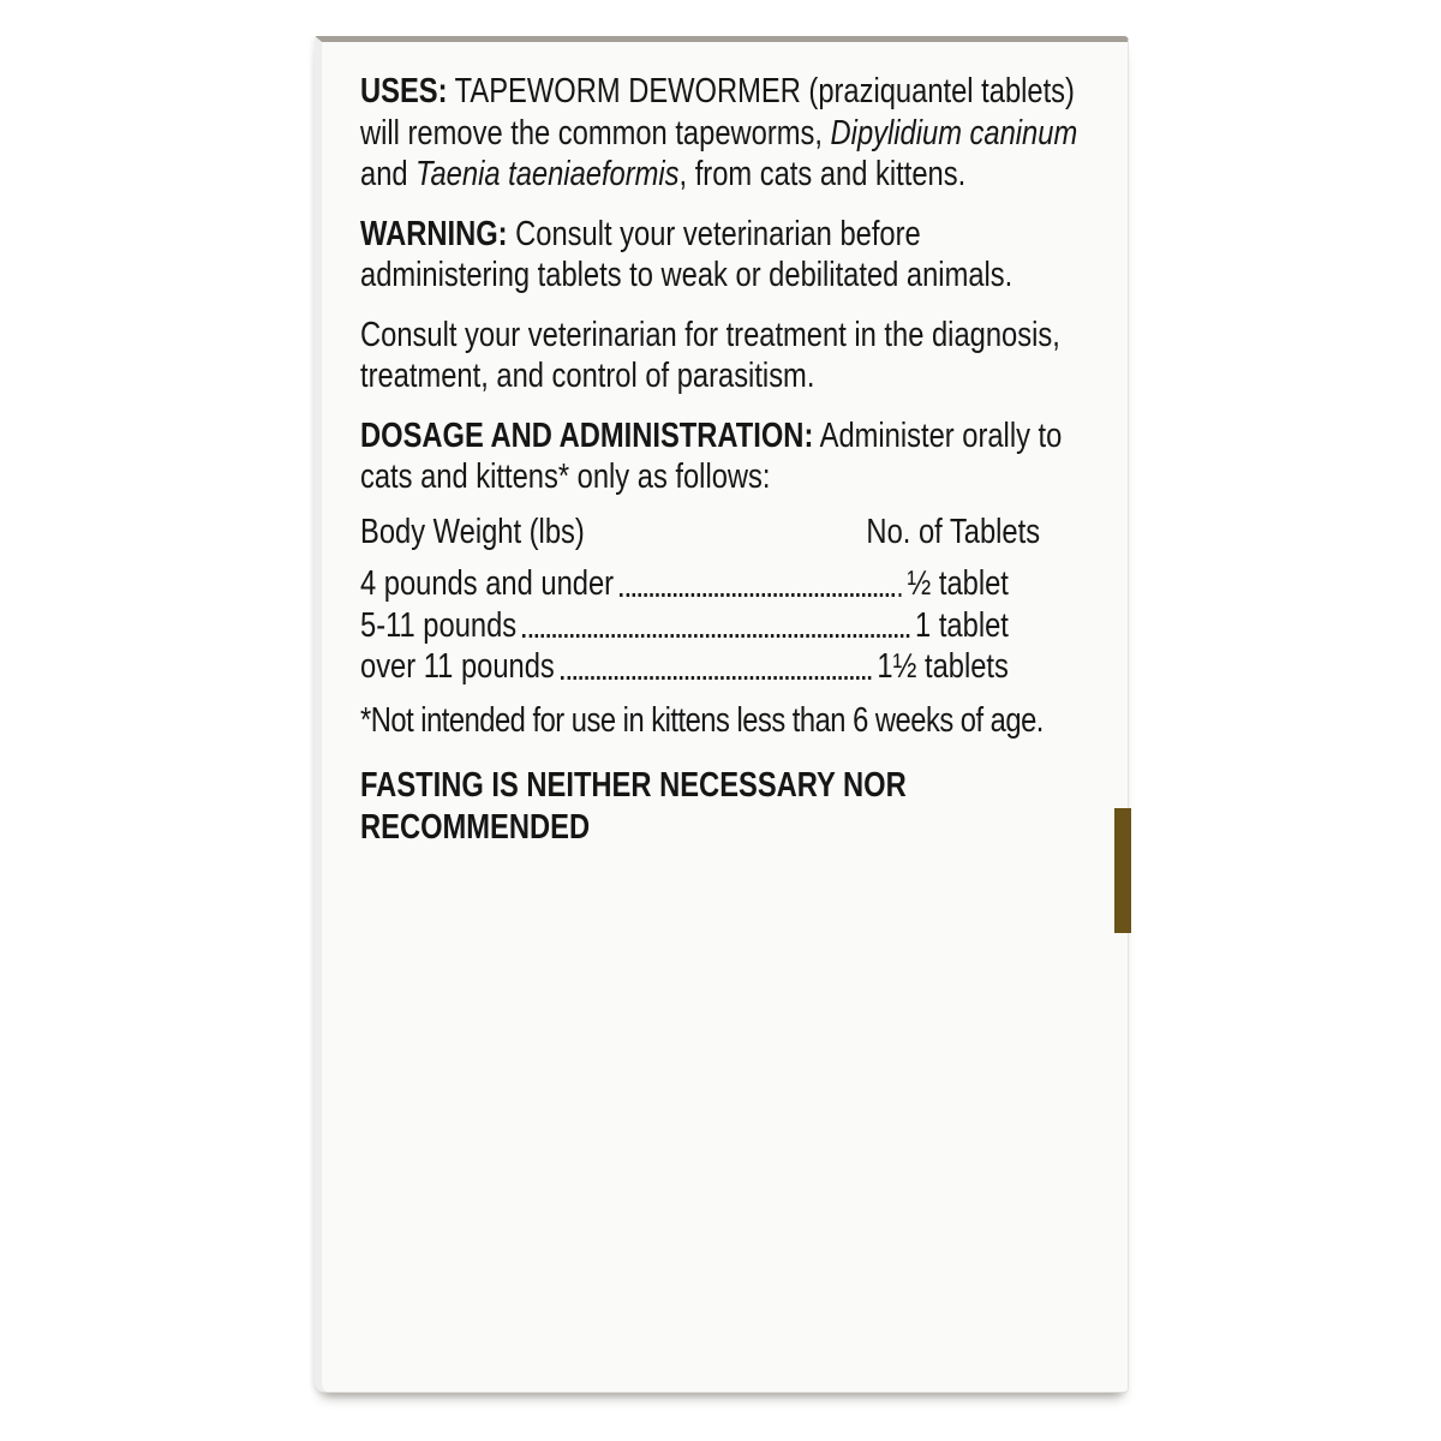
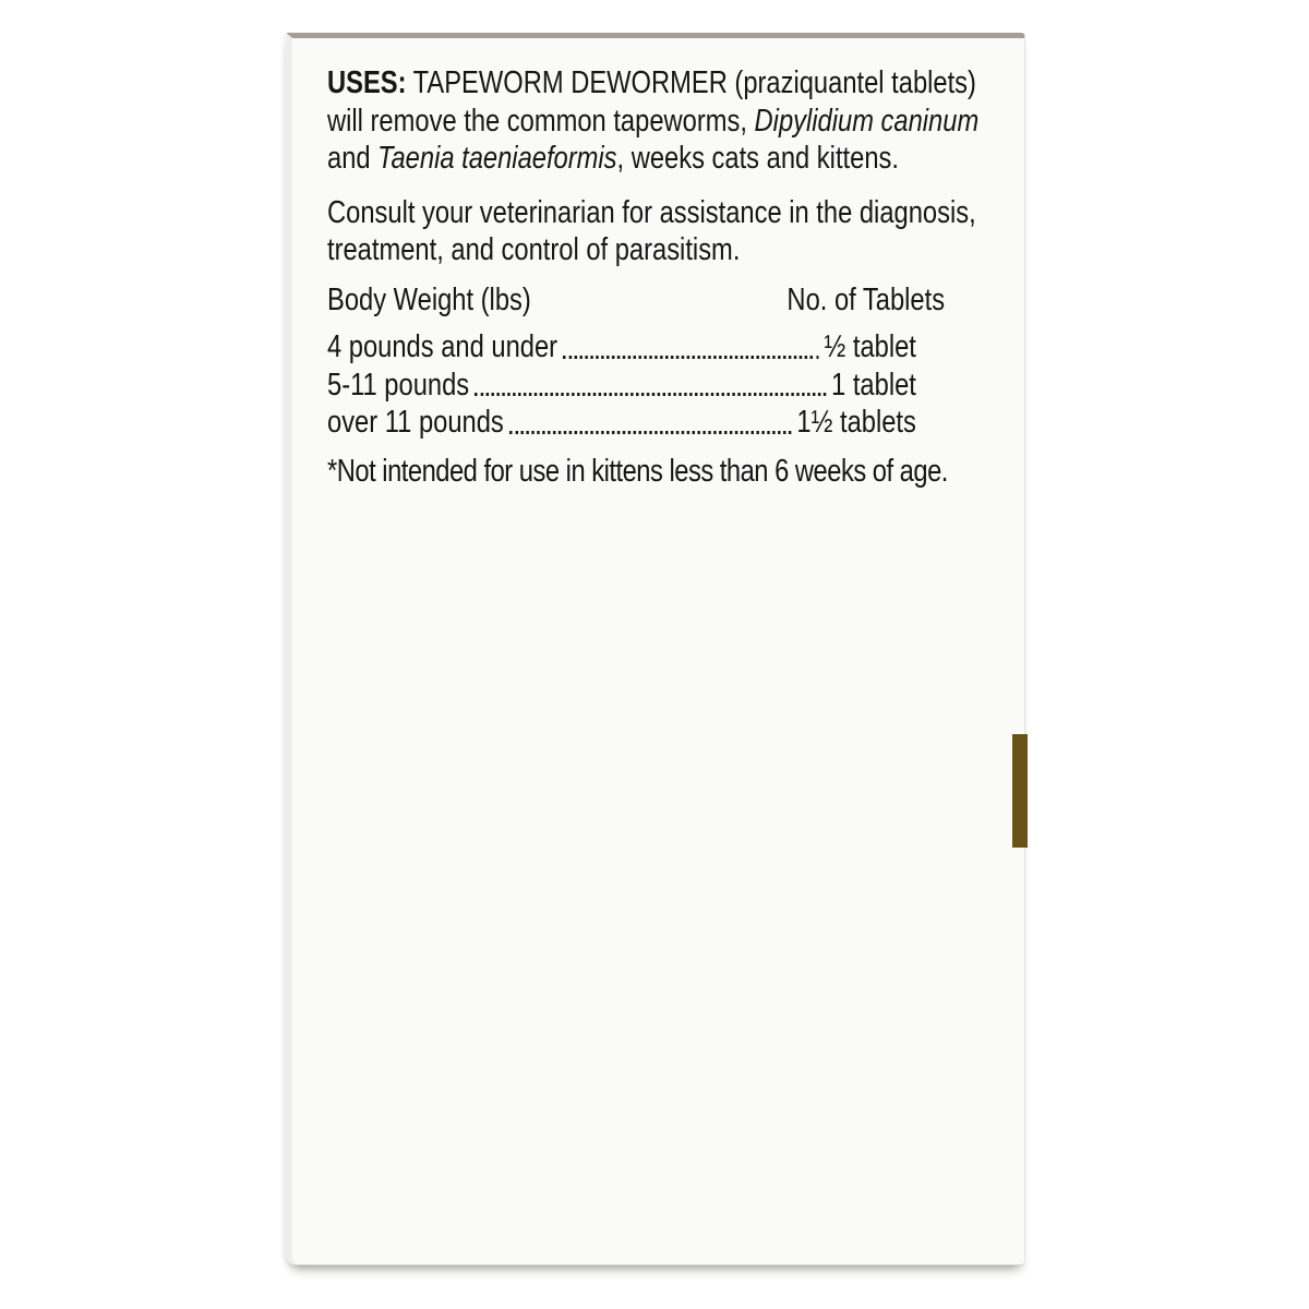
- USES: TAPEWORM DEWORMER (praziquantel tablets) will remove the common tapeworms, Dipylidium caninum and Taenia taeniaeformis, from cats and kittens.
+ USES: TAPEWORM DEWORMER (praziquantel tablets) will remove the common tapeworms, Dipylidium caninum and Taenia taeniaeformis, weeks cats and kittens.
- WARNING: Consult your veterinarian before administering tablets to weak or debilitated animals.
- Consult your veterinarian for treatment in the diagnosis, treatment, and control of parasitism.
+ Consult your veterinarian for assistance in the diagnosis, treatment, and control of parasitism.
- DOSAGE AND ADMINISTRATION: Administer orally to cats and kittens* only as follows:
  Body Weight (lbs)
  No. of Tablets
  4 pounds and under
  ½ tablet
  5-11 pounds
  1 tablet
  over 11 pounds
  1½ tablets
  *Not intended for use in kittens less than 6 weeks of age.
- FASTING IS NEITHER NECESSARY NOR RECOMMENDED
